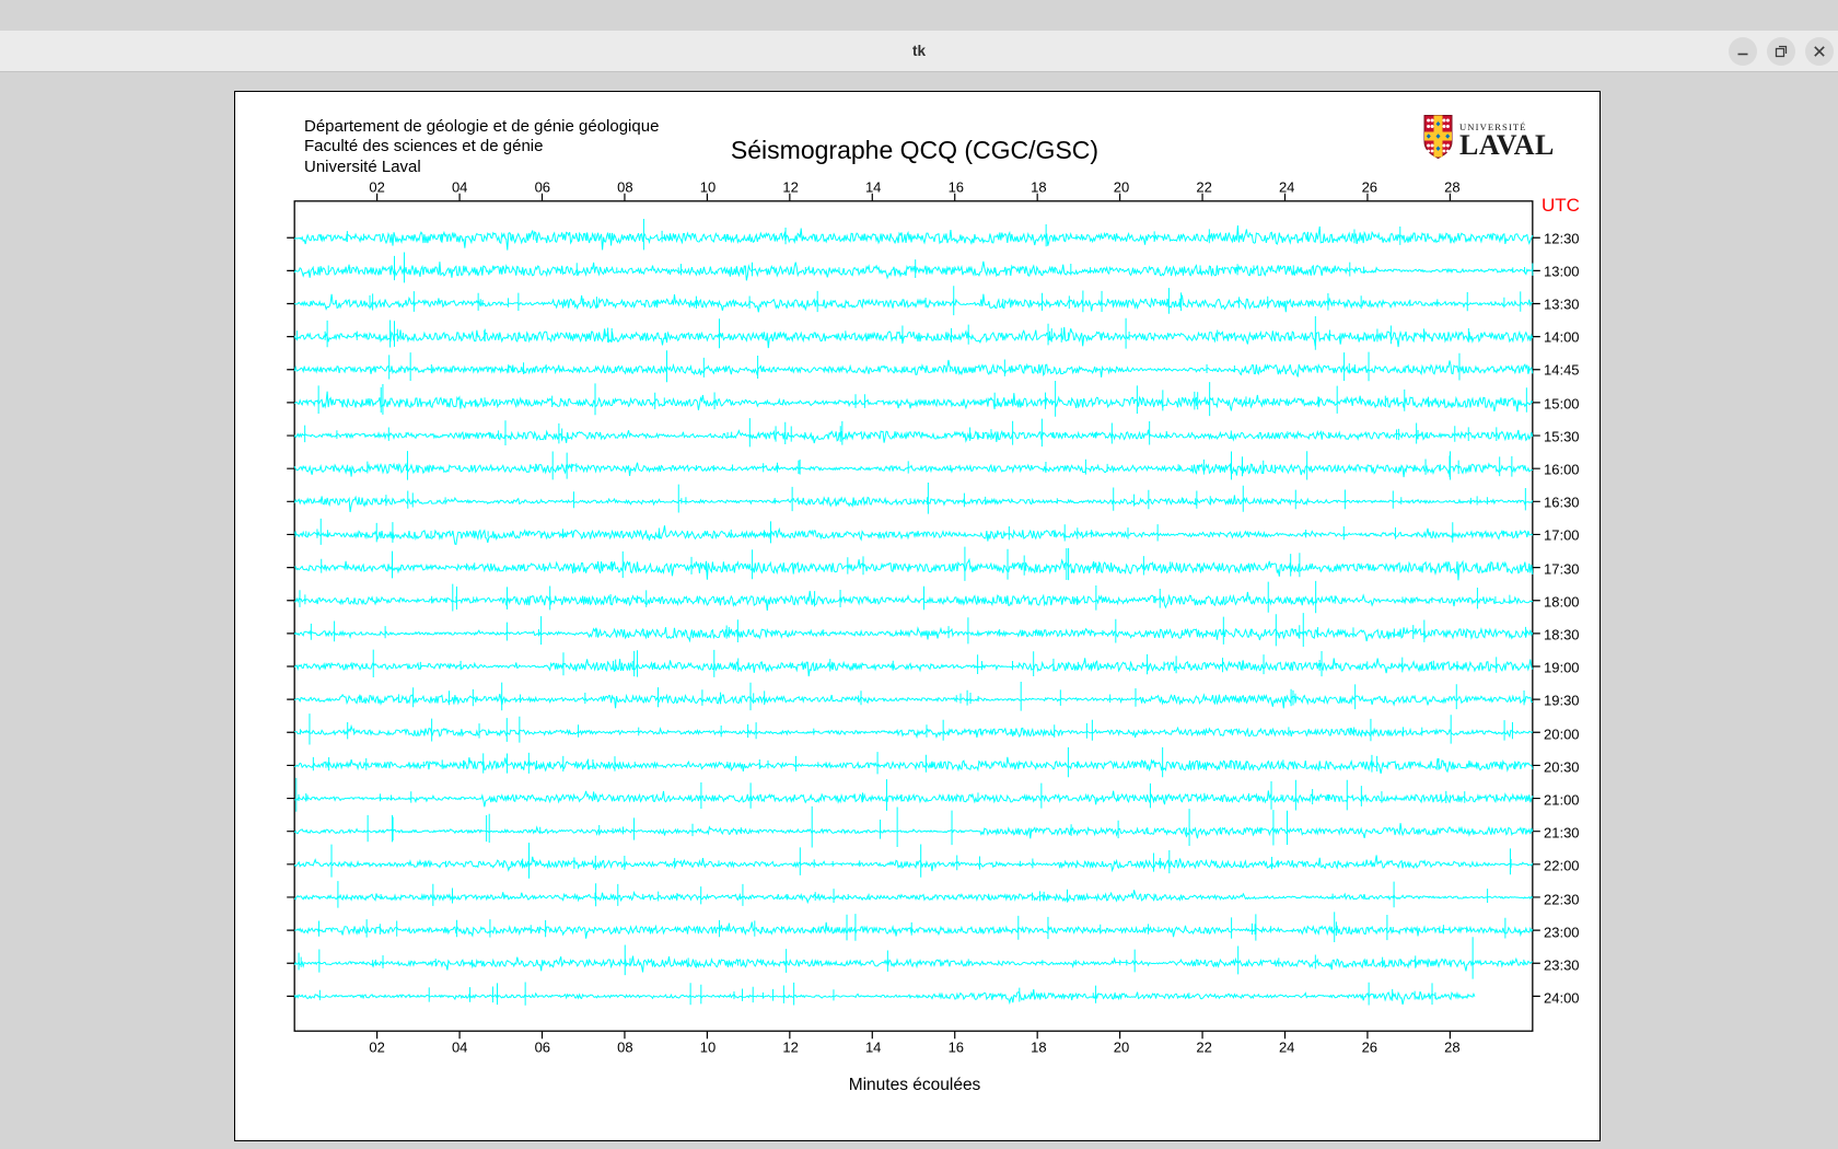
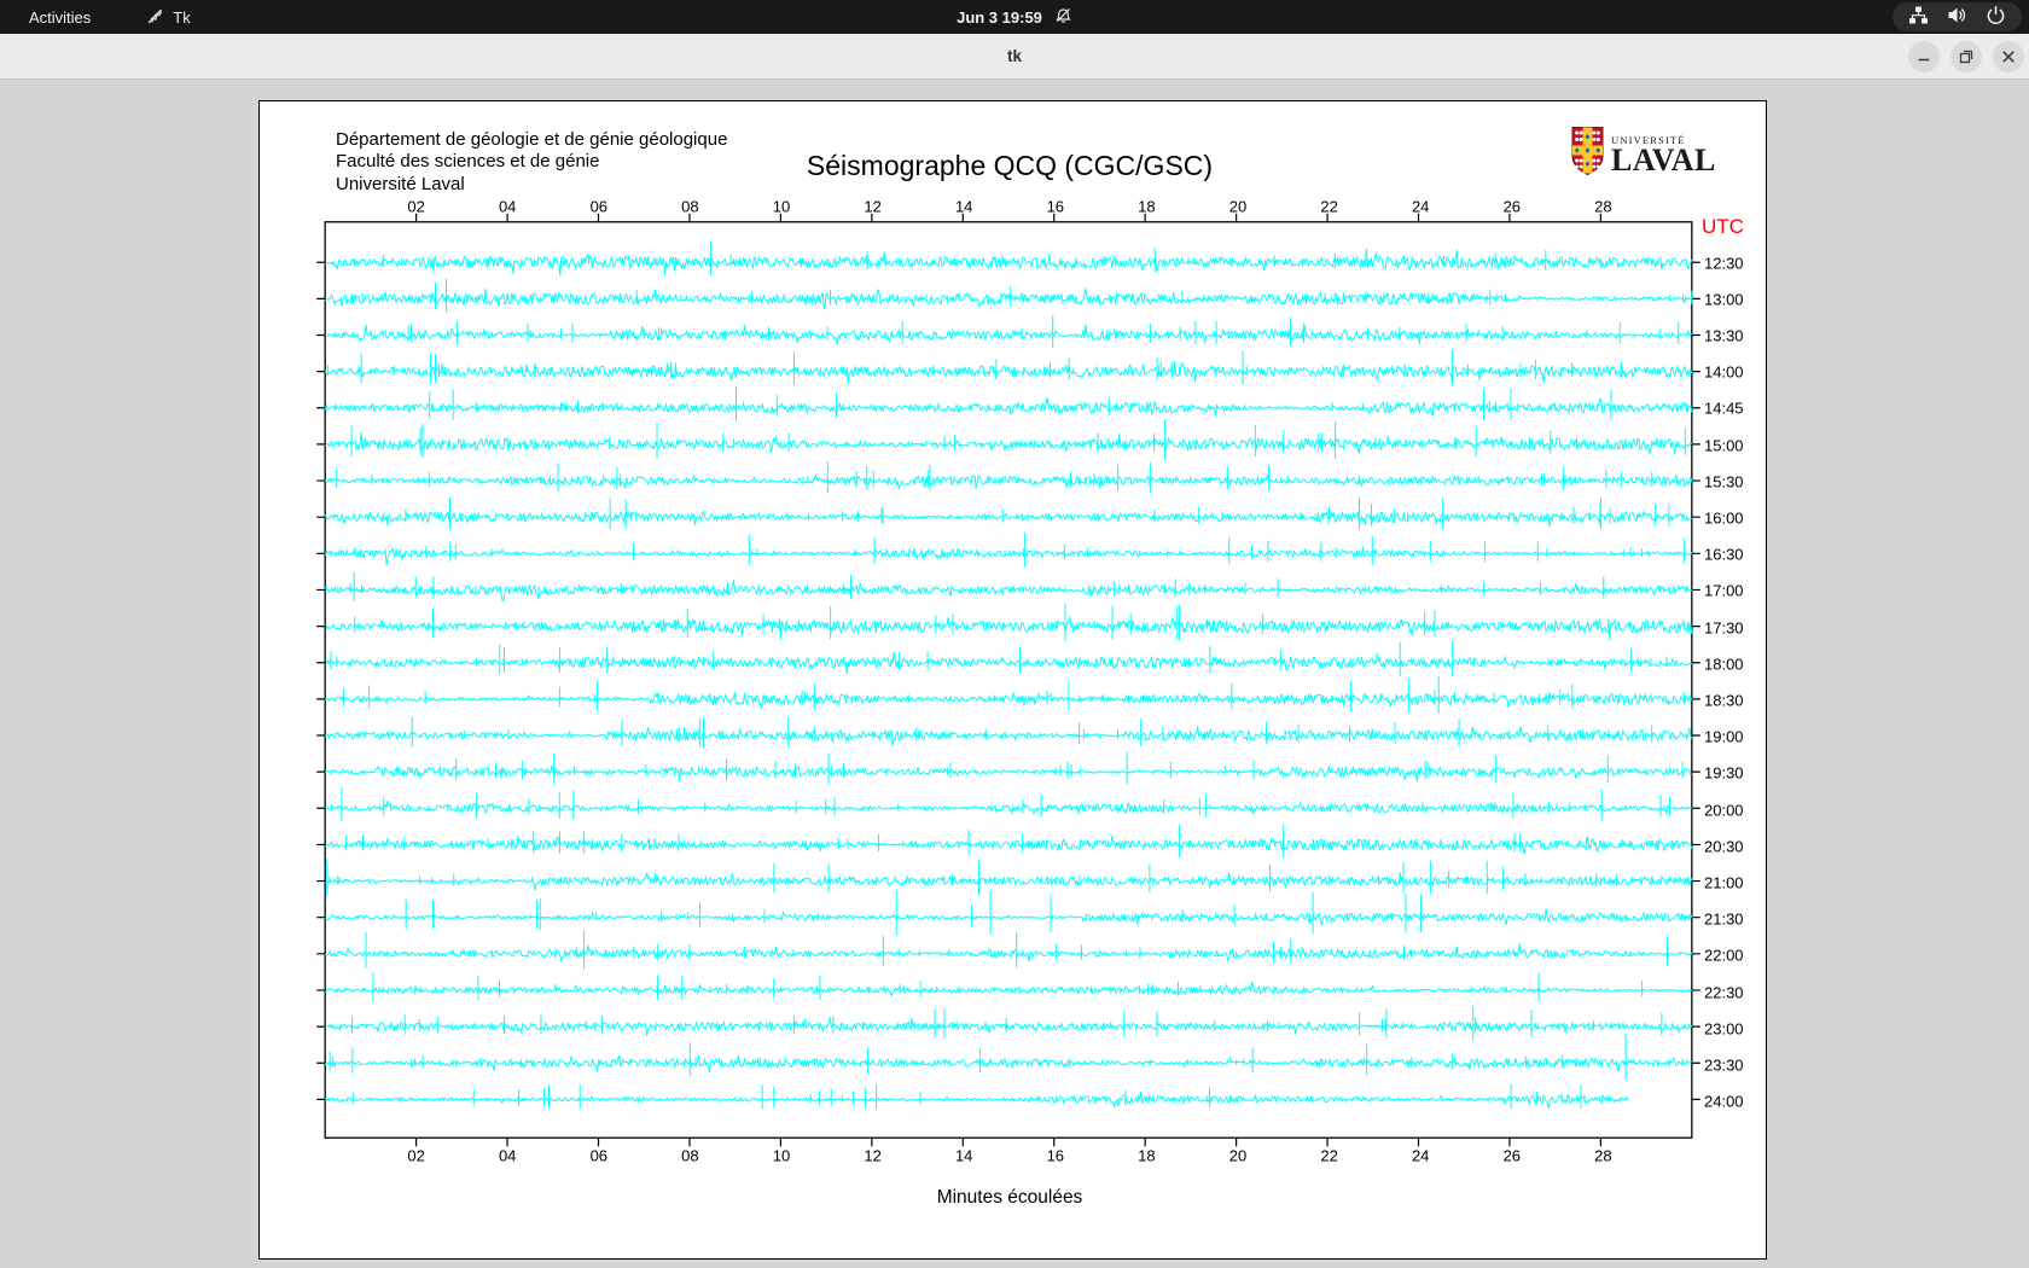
+ Activities
+ Tk
+ Jun 3 19:59
  tk
  Département de géologie et de génie géologique
  Faculté des sciences et de génie
  Université Laval
  Séismographe QCQ (CGC/GSC)
  UNIVERSITÉ
  LAVAL
  UTC
  02
  02
  04
  04
  06
  06
  08
  08
  10
  10
  12
  12
  14
  14
  16
  16
  18
  18
  20
  20
  22
  22
  24
  24
  26
  26
  28
  28
  12:30
  13:00
  13:30
  14:00
  14:45
  15:00
  15:30
  16:00
  16:30
  17:00
  17:30
  18:00
  18:30
  19:00
  19:30
  20:00
  20:30
  21:00
  21:30
  22:00
  22:30
  23:00
  23:30
  24:00
  Minutes écoulées
